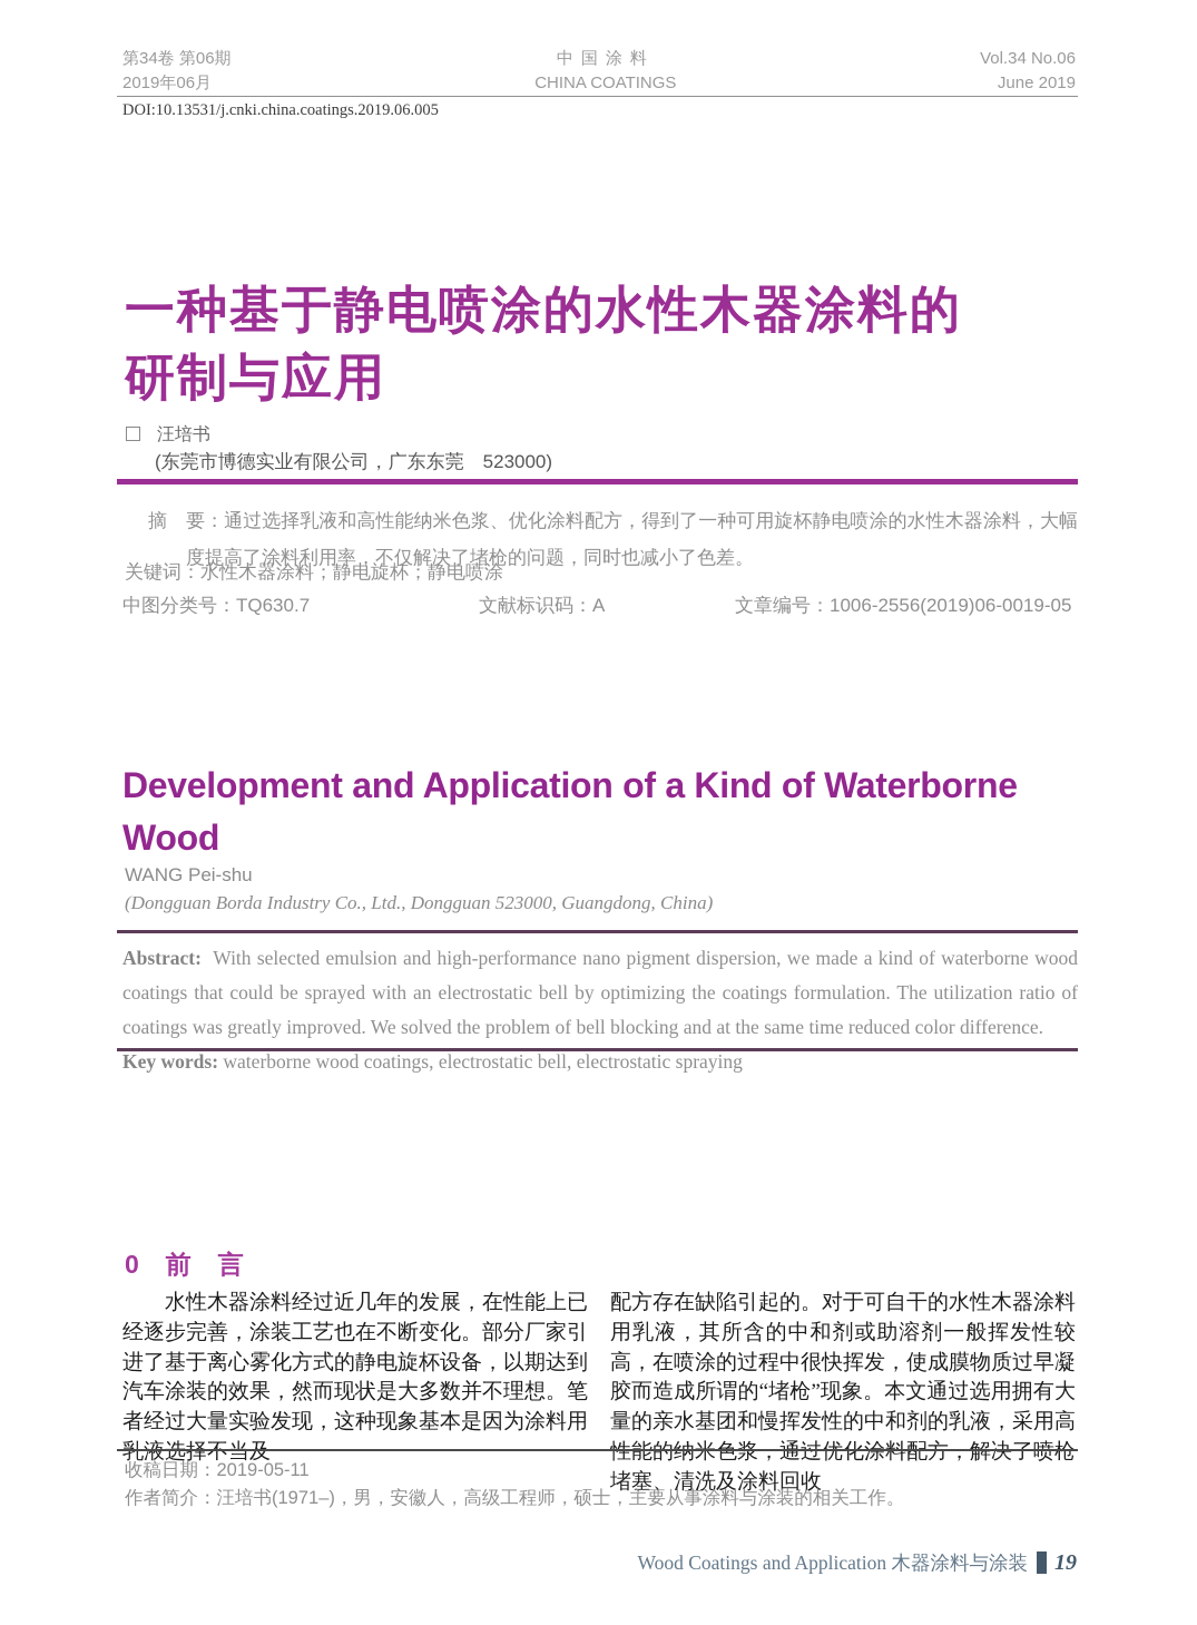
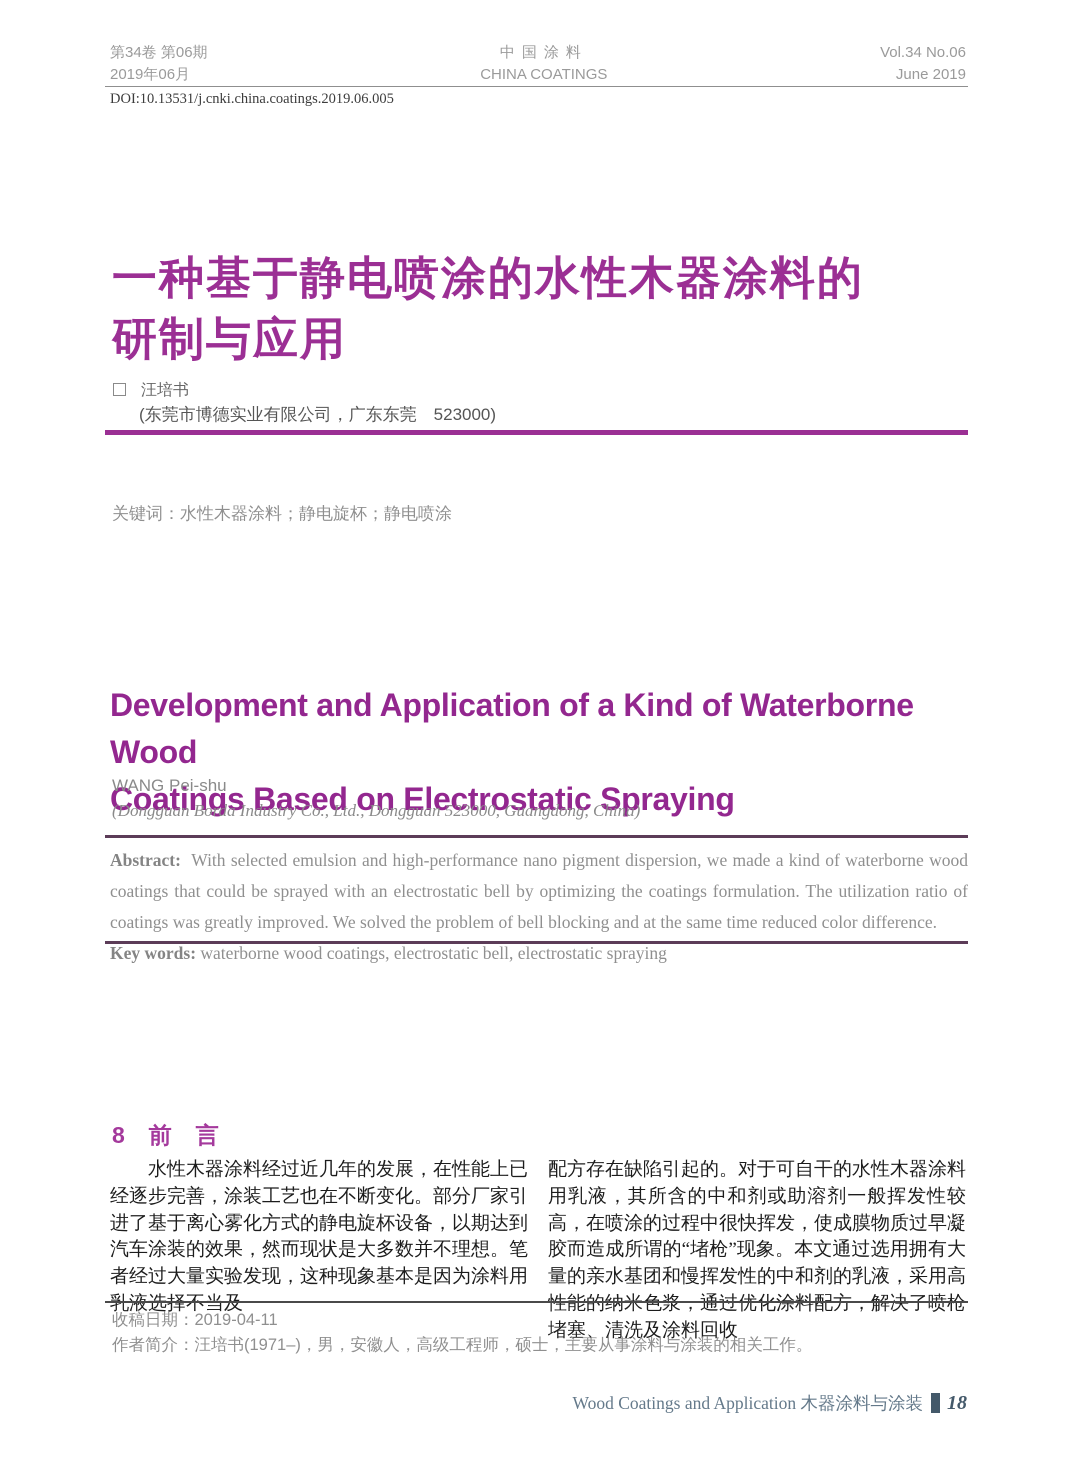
  第34卷 第06期
  2019年06月
  中国涂料
  CHINA COATINGS
  Vol.34 No.06
  June 2019
  DOI:10.13531/j.cnki.china.coatings.2019.06.005
  一种基于静电喷涂的水性木器涂料的
  研制与应用
  汪培书
  (东莞市博德实业有限公司，广东东莞 523000)
- 摘 要：通过选择乳液和高性能纳米色浆、优化涂料配方，得到了一种可用旋杯静电喷涂的水性木器涂料，大幅度提高了涂料利用率，不仅解决了堵枪的问题，同时也减小了色差。
  关键词：水性木器涂料；静电旋杯；静电喷涂
- 中图分类号：TQ630.7
- 文献标识码：A
- 文章编号：1006-2556(2019)06-0019-05
  Development and Application of a Kind of Waterborne Wood
+ Coatings Based on Electrostatic Spraying
  WANG Pei-shu
  (Dongguan Borda Industry Co., Ltd., Dongguan 523000, Guangdong, China)
  Abstract: With selected emulsion and high-performance nano pigment dispersion, we made a kind of waterborne wood coatings that could be sprayed with an electrostatic bell by optimizing the coatings formulation. The utilization ratio of coatings was greatly improved. We solved the problem of bell blocking and at the same time reduced color difference.
  Key words: waterborne wood coatings, electrostatic bell, electrostatic spraying
- 0 前言
+ 8 前言
  水性木器涂料经过近几年的发展，在性能上已经逐步完善，涂装工艺也在不断变化。部分厂家引进了基于离心雾化方式的静电旋杯设备，以期达到汽车涂装的效果，然而现状是大多数并不理想。笔者经过大量实验发现，这种现象基本是因为涂料用乳液选择不当及
  配方存在缺陷引起的。对于可自干的水性木器涂料用乳液，其所含的中和剂或助溶剂一般挥发性较高，在喷涂的过程中很快挥发，使成膜物质过早凝胶而造成所谓的“堵枪”现象。本文通过选用拥有大量的亲水基团和慢挥发性的中和剂的乳液，采用高性能的纳米色浆，通过优化涂料配方，解决了喷枪堵塞、清洗及涂料回收
- 收稿日期：2019-05-11
+ 收稿日期：2019-04-11
  作者简介：汪培书(1971–)，男，安徽人，高级工程师，硕士，主要从事涂料与涂装的相关工作。
- Wood Coatings and Application 木器涂料与涂装 19
+ Wood Coatings and Application 木器涂料与涂装 18
